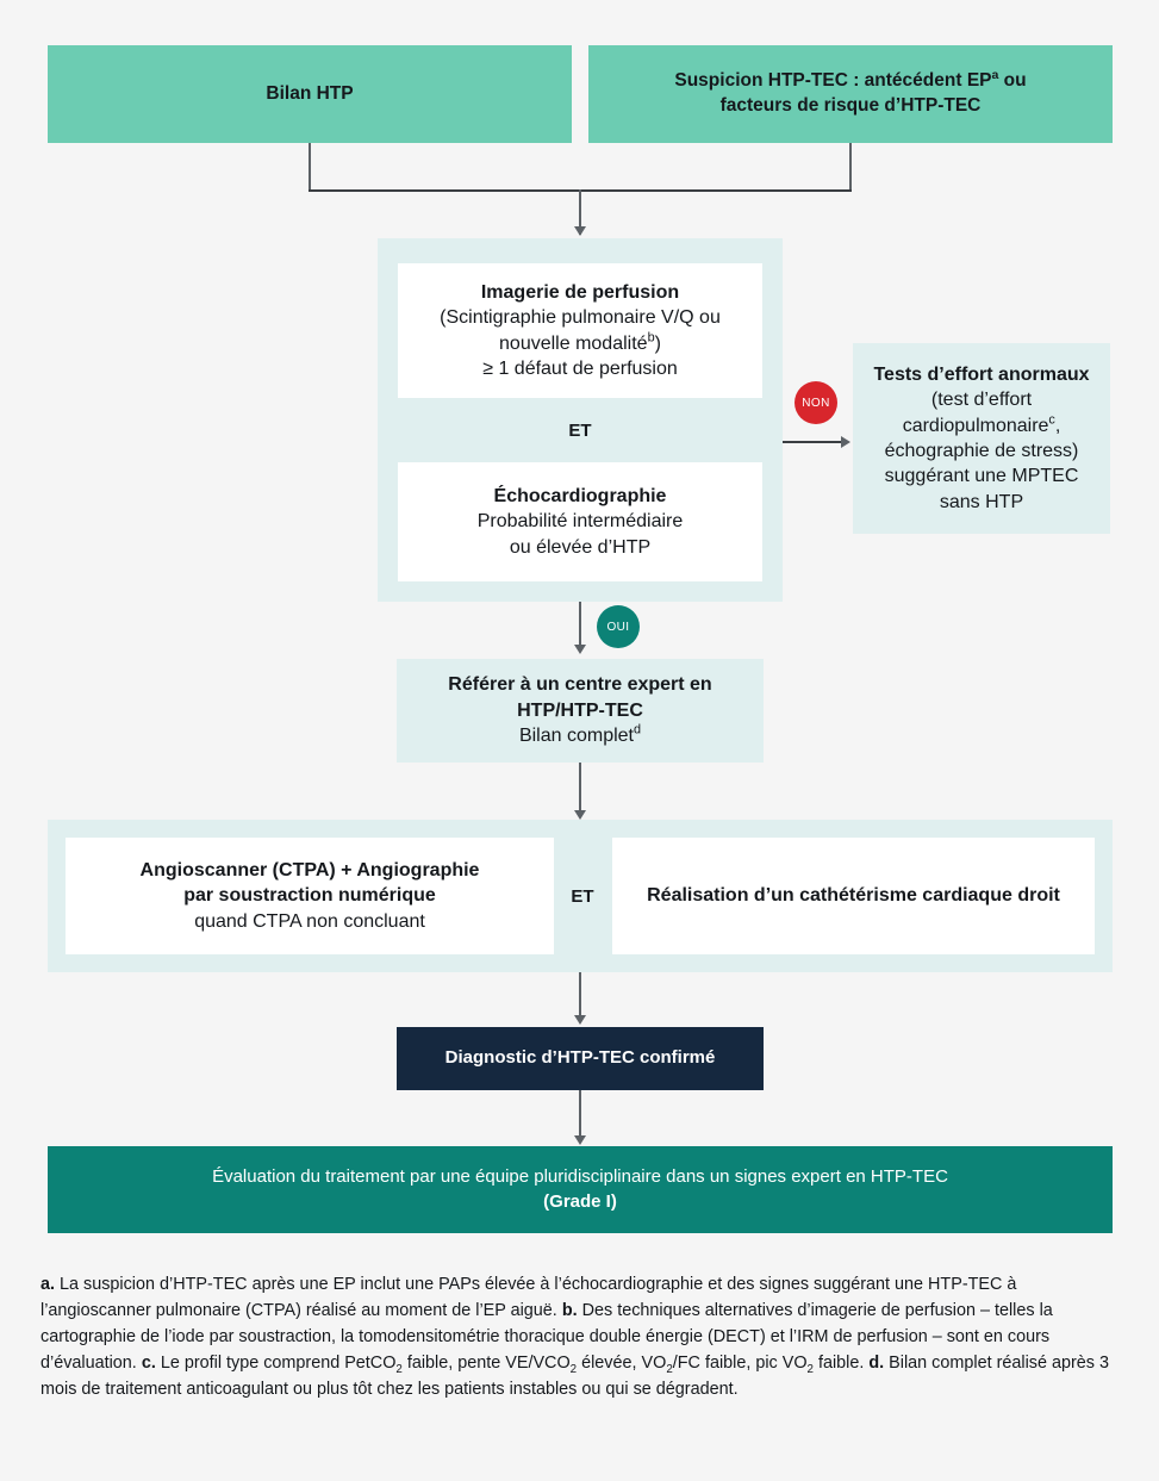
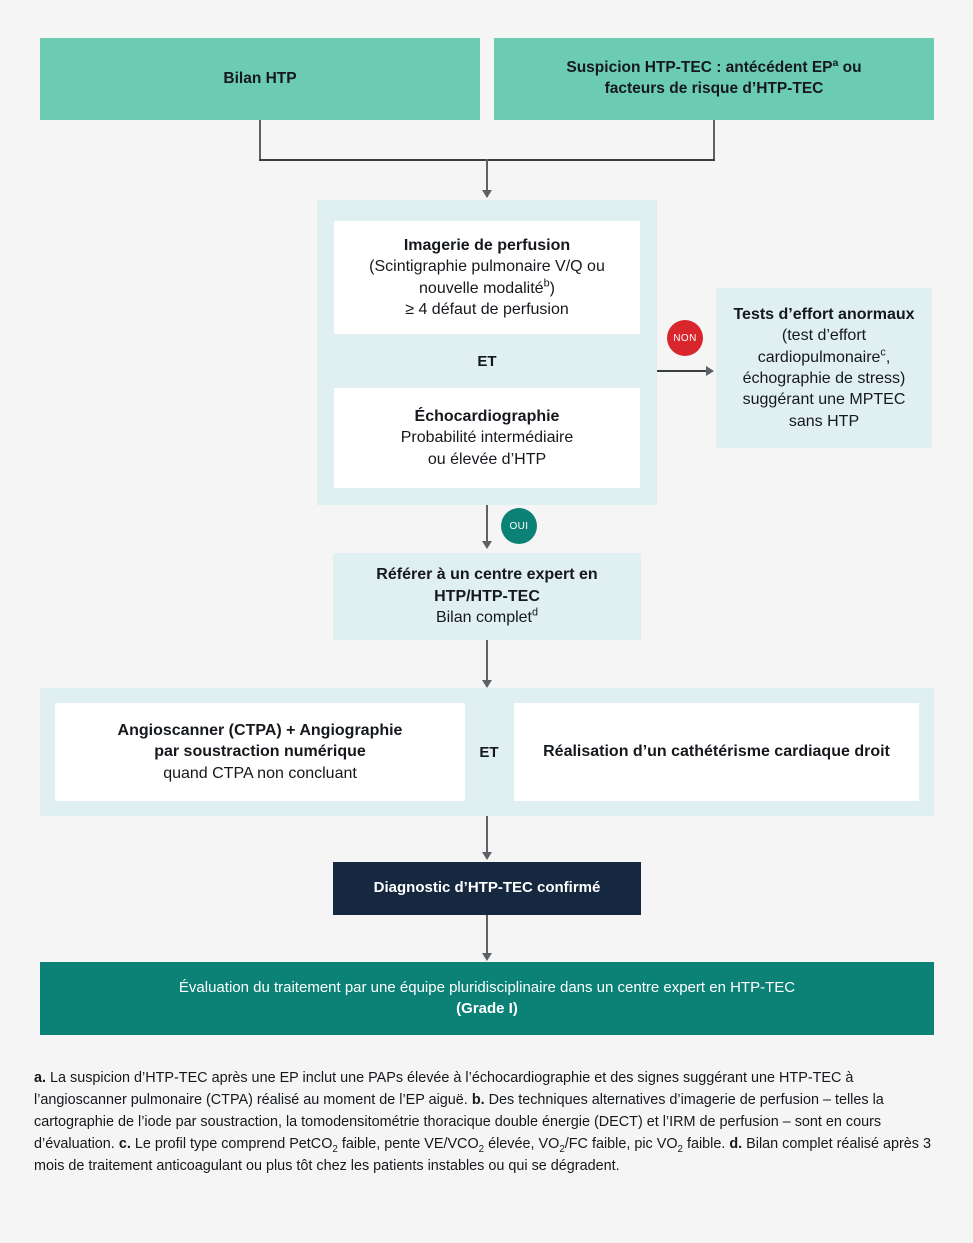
  Bilan HTP
  Suspicion HTP-TEC : antécédent EPa ou
  facteurs de risque d’HTP-TEC
  Imagerie de perfusion
  (Scintigraphie pulmonaire V/Q ou
  nouvelle modalitéb)
- ≥ 1 défaut de perfusion
+ ≥ 4 défaut de perfusion
  ET
  Échocardiographie
  Probabilité intermédiaire
  ou élevée d’HTP
  NON
  Tests d’effort anormaux
  (test d’effort
  cardiopulmonairec,
  échographie de stress)
  suggérant une MPTEC
  sans HTP
  OUI
  Référer à un centre expert en
  HTP/HTP-TEC
  Bilan completd
  Angioscanner (CTPA) + Angiographie
  par soustraction numérique
  quand CTPA non concluant
  ET
  Réalisation d’un cathétérisme cardiaque droit
  Diagnostic d’HTP-TEC confirmé
- Évaluation du traitement par une équipe pluridisciplinaire dans un signes expert en HTP-TEC
+ Évaluation du traitement par une équipe pluridisciplinaire dans un centre expert en HTP-TEC
  (Grade I)
  a. La suspicion d’HTP-TEC après une EP inclut une PAPs élevée à l’échocardiographie et des signes suggérant une HTP-TEC à l’angioscanner pulmonaire (CTPA) réalisé au moment de l’EP aiguë. b. Des techniques alternatives d’imagerie de perfusion – telles la cartographie de l’iode par soustraction, la tomodensitométrie thoracique double énergie (DECT) et l’IRM de perfusion – sont en cours d’évaluation. c. Le profil type comprend PetCO2 faible, pente VE/VCO2 élevée, VO2/FC faible, pic VO2 faible. d. Bilan complet réalisé après 3 mois de traitement anticoagulant ou plus tôt chez les patients instables ou qui se dégradent.
